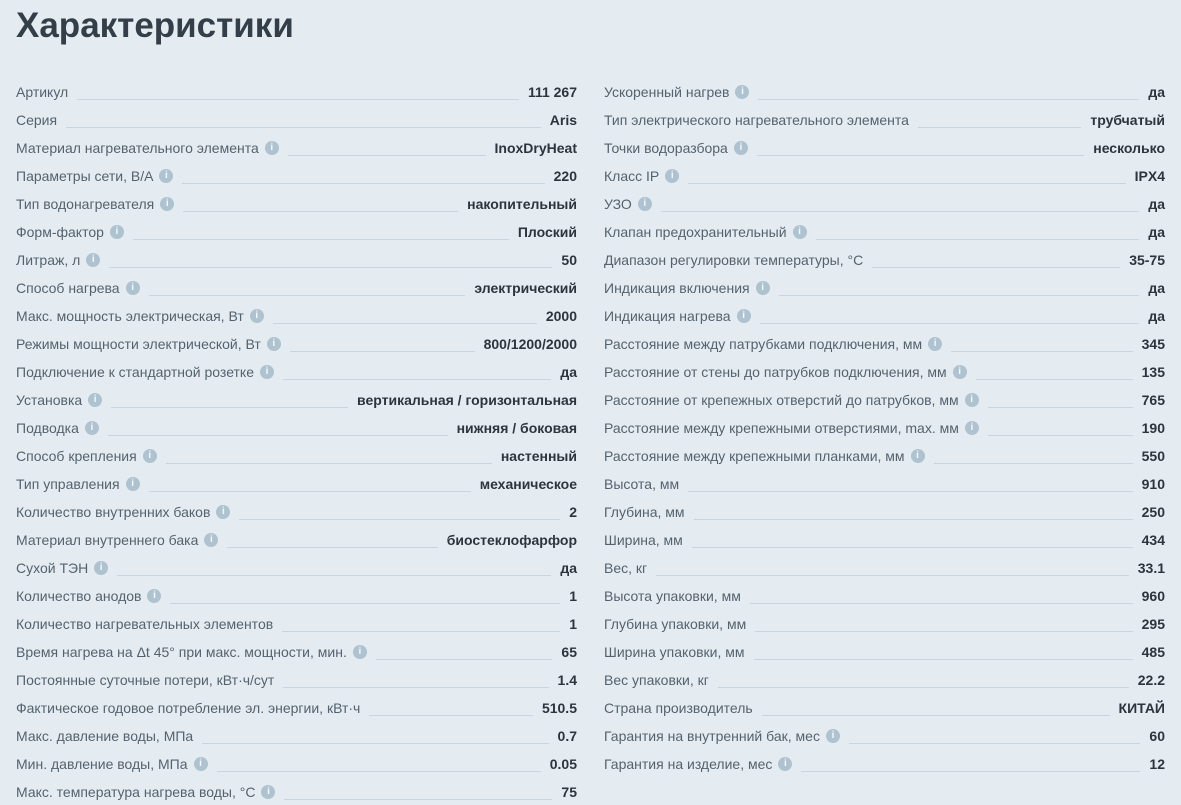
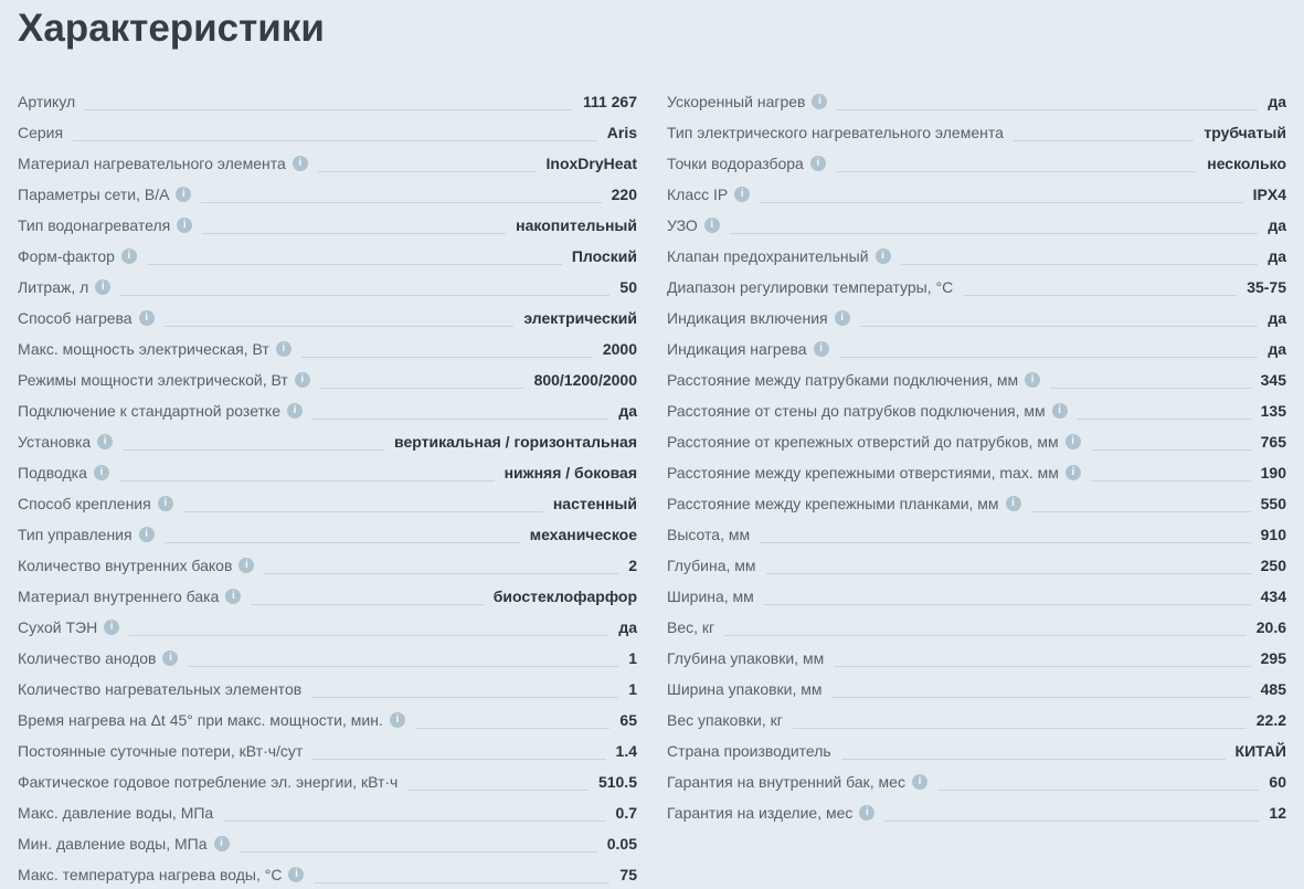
  Характеристики
  Артикул
  111 267
  Серия
  Aris
  Материал нагревательного элемента
  i
  InoxDryHeat
  Параметры сети, В/А
  i
  220
  Тип водонагревателя
  i
  накопительный
  Форм-фактор
  i
  Плоский
  Литраж, л
  i
  50
  Способ нагрева
  i
  электрический
  Макс. мощность электрическая, Вт
  i
  2000
  Режимы мощности электрической, Вт
  i
  800/1200/2000
  Подключение к стандартной розетке
  i
  да
  Установка
  i
  вертикальная / горизонтальная
  Подводка
  i
  нижняя / боковая
  Способ крепления
  i
  настенный
  Тип управления
  i
  механическое
  Количество внутренних баков
  i
  2
  Материал внутреннего бака
  i
  биостеклофарфор
  Сухой ТЭН
  i
  да
  Количество анодов
  i
  1
  Количество нагревательных элементов
  1
  Время нагрева на Δt 45° при макс. мощности, мин.
  i
  65
  Постоянные суточные потери, кВт·ч/сут
  1.4
  Фактическое годовое потребление эл. энергии, кВт·ч
  510.5
  Макс. давление воды, МПа
  0.7
  Мин. давление воды, МПа
  i
  0.05
  Макс. температура нагрева воды, °C
  i
  75
  Ускоренный нагрев
  i
  да
  Тип электрического нагревательного элемента
  трубчатый
  Точки водоразбора
  i
  несколько
  Класс IP
  i
  IPX4
  УЗО
  i
  да
  Клапан предохранительный
  i
  да
  Диапазон регулировки температуры, °C
  35-75
  Индикация включения
  i
  да
  Индикация нагрева
  i
  да
  Расстояние между патрубками подключения, мм
  i
  345
  Расстояние от стены до патрубков подключения, мм
  i
  135
  Расстояние от крепежных отверстий до патрубков, мм
  i
  765
  Расстояние между крепежными отверстиями, max. мм
  i
  190
  Расстояние между крепежными планками, мм
  i
  550
  Высота, мм
  910
  Глубина, мм
  250
  Ширина, мм
  434
  Вес, кг
- 33.1
+ 20.6
- Высота упаковки, мм
- 960
  Глубина упаковки, мм
  295
  Ширина упаковки, мм
  485
  Вес упаковки, кг
  22.2
  Страна производитель
  КИТАЙ
  Гарантия на внутренний бак, мес
  i
  60
  Гарантия на изделие, мес
  i
  12
